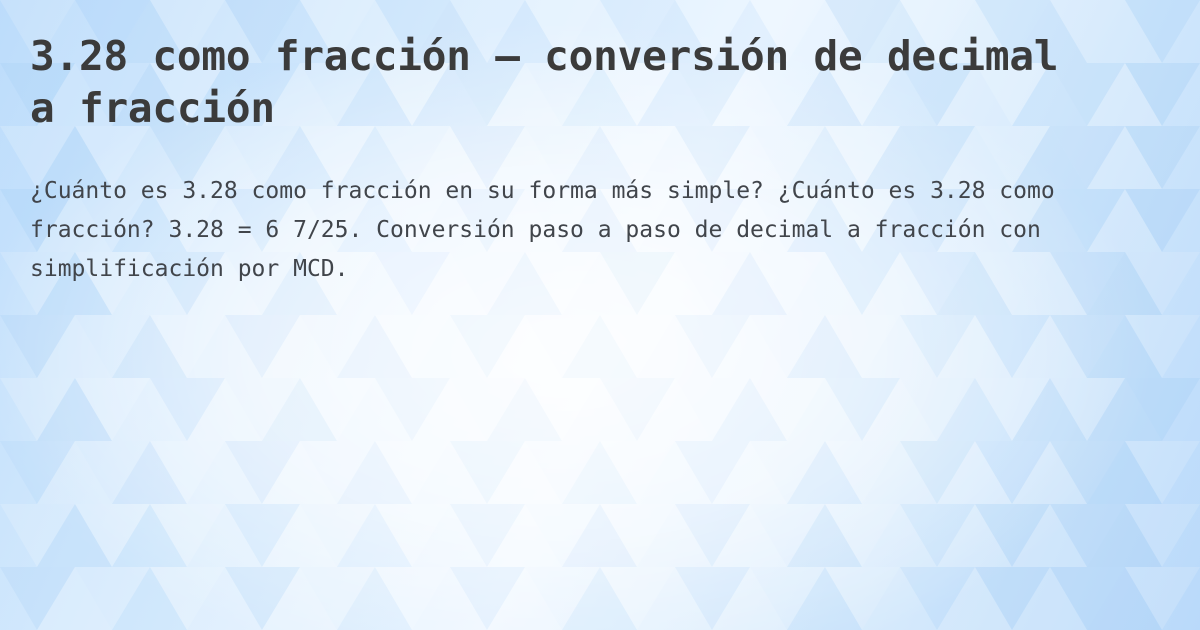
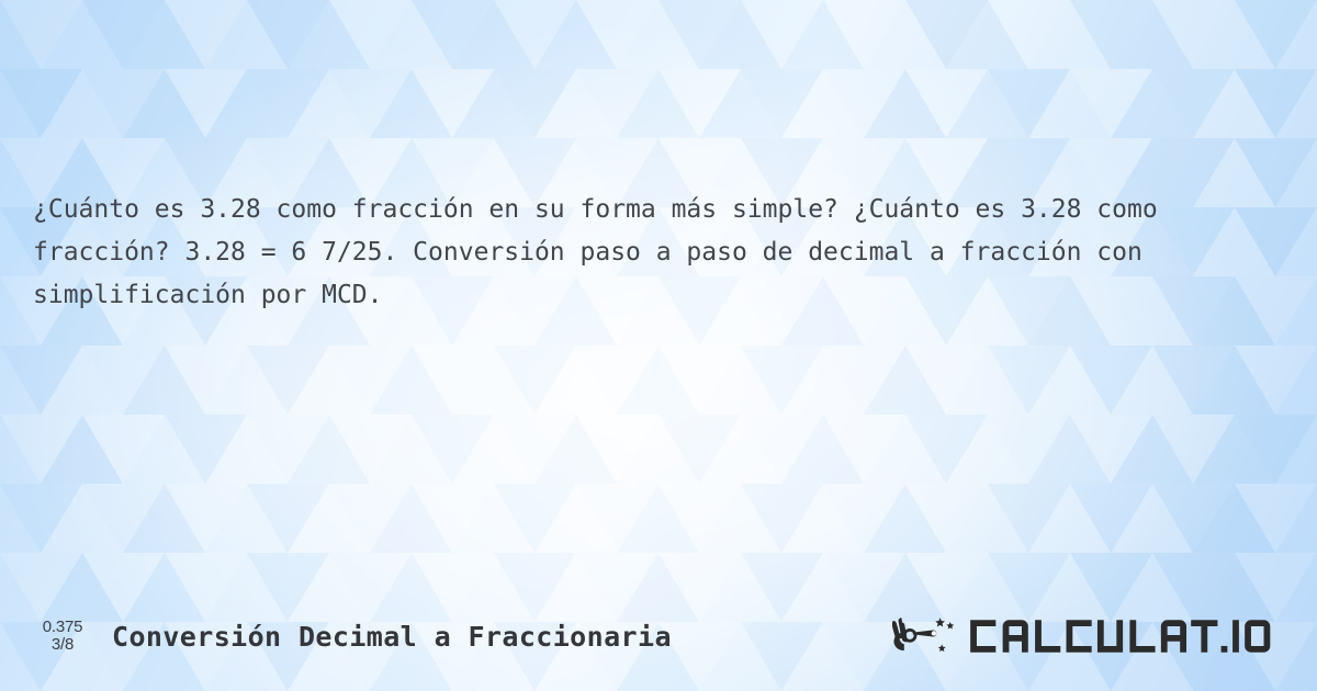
- 3.28 como fracción – conversión de decimal a fracción
  ¿Cuánto es 3.28 como fracción en su forma más simple? ¿Cuánto es 3.28 como fracción? 3.28 = 6 7/25. Conversión paso a paso de decimal a fracción con simplificación por MCD.
+ 0.375
+ 3/8
+ Conversión Decimal a Fraccionaria
